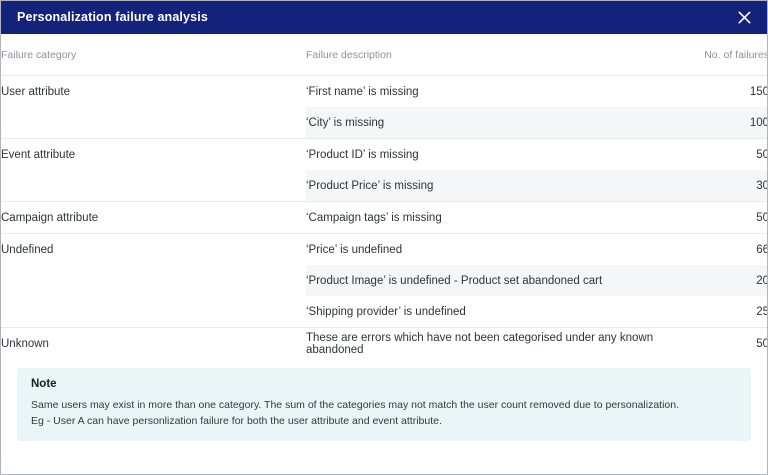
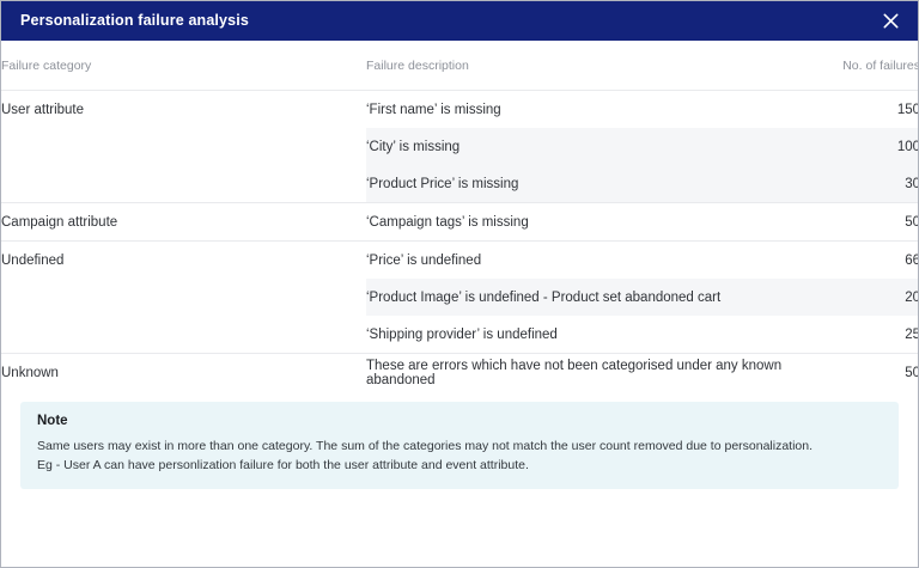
  Personalization failure analysis
  Failure category	Failure description	No. of failures
  User attribute	‘First name’ is missing	150
  	‘City’ is missing	100
- Event attribute	‘Product ID’ is missing	50
  	‘Product Price’ is missing	30
  Campaign attribute	‘Campaign tags’ is missing	50
  Undefined	‘Price’ is undefined	66
  	‘Product Image’ is undefined - Product set abandoned cart	20
  	‘Shipping provider’ is undefined	25
  Unknown	These are errors which have not been categorised under any known abandoned	50
  Note
  Same users may exist in more than one category. The sum of the categories may not match the user count removed due to personalization.
  Eg - User A can have personlization failure for both the user attribute and event attribute.
